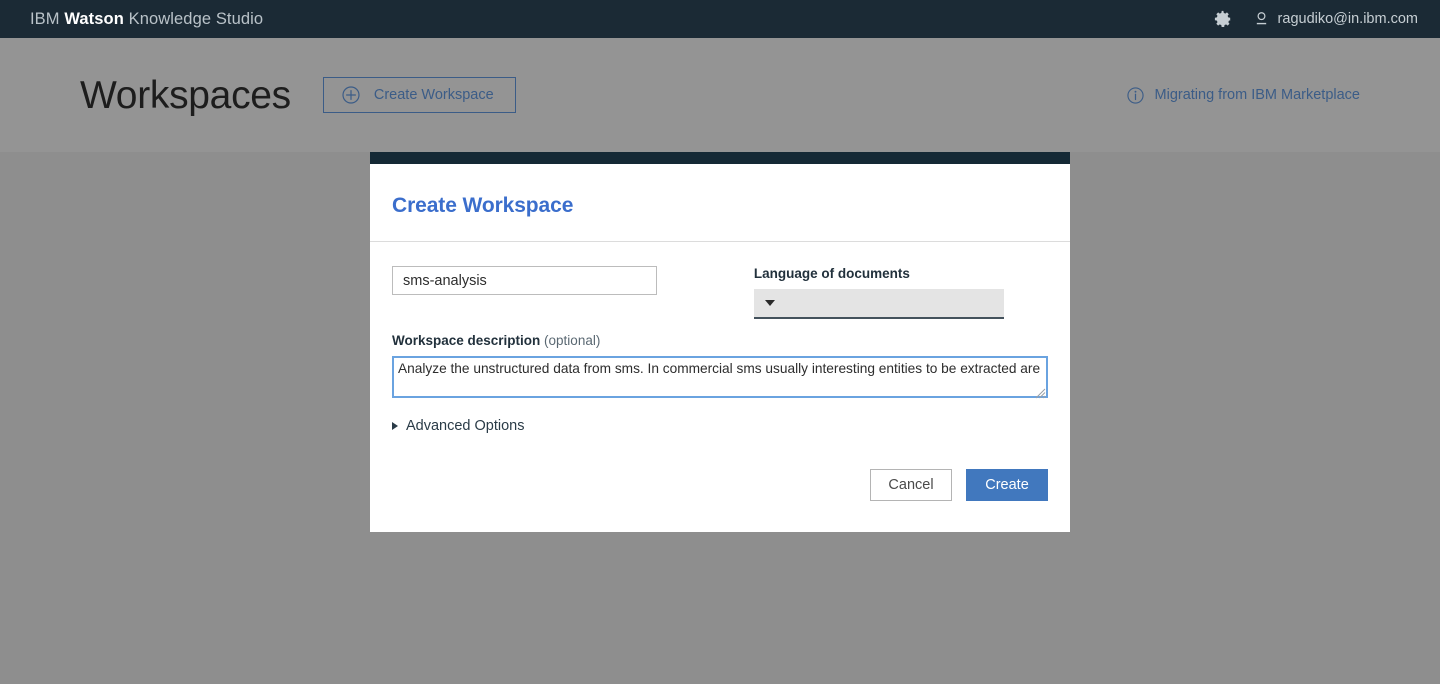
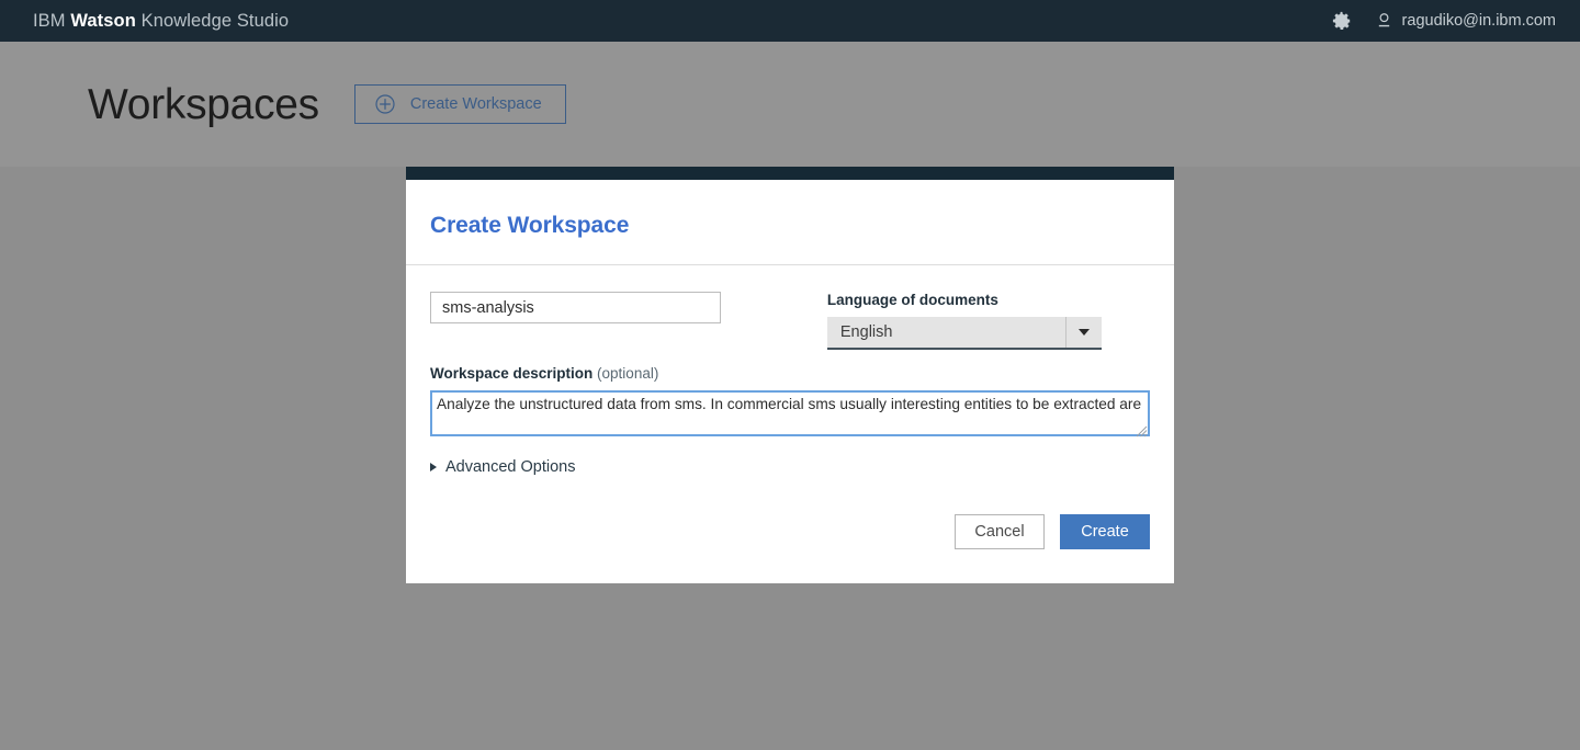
  IBM Watson Knowledge Studio
  ragudiko@in.ibm.com
  Workspaces
  Create Workspace
- Migrating from IBM Marketplace
  Create Workspace
  sms-analysis
  Language of documents
+ English
  Workspace description (optional)
  Analyze the unstructured data from sms. In commercial sms usually interesting entities to be extracted are
  Advanced Options
  Cancel
  Create
